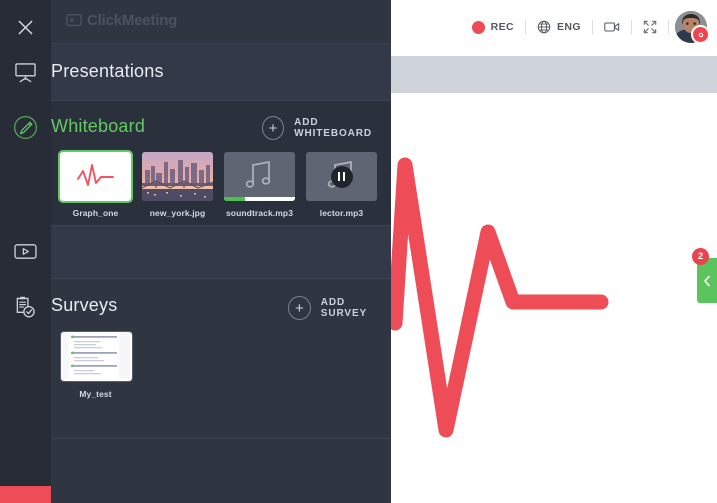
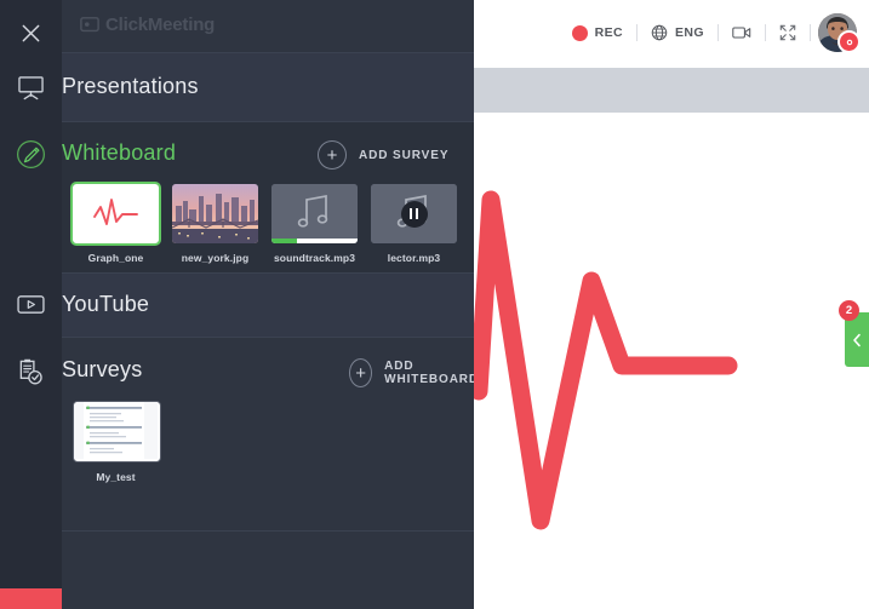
  REC
  ENG
  2
  ClickMeeting
  Presentations
  Whiteboard
  +
- ADD WHITEBOARD
+ ADD SURVEY
  Graph_one
  new_york.jpg
  soundtrack.mp3
  lector.mp3
+ YouTube
  Surveys
  +
- ADD SURVEY
+ ADD WHITEBOARD
  My_test
